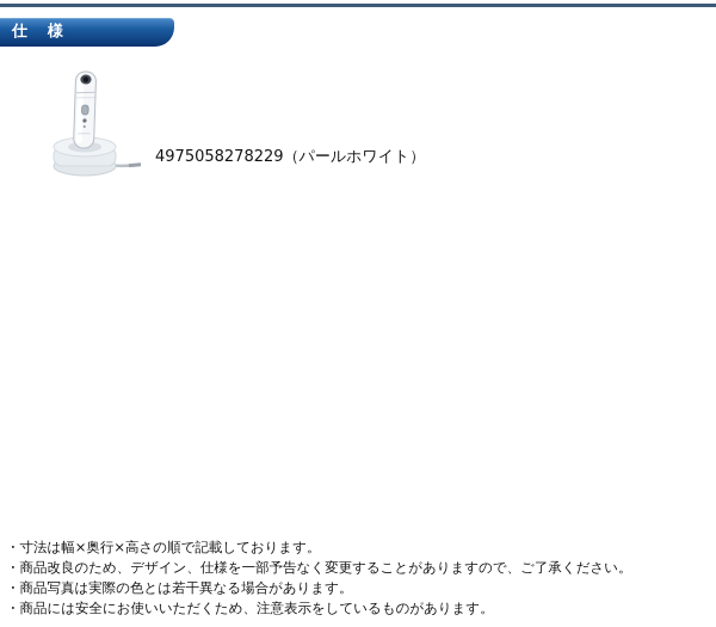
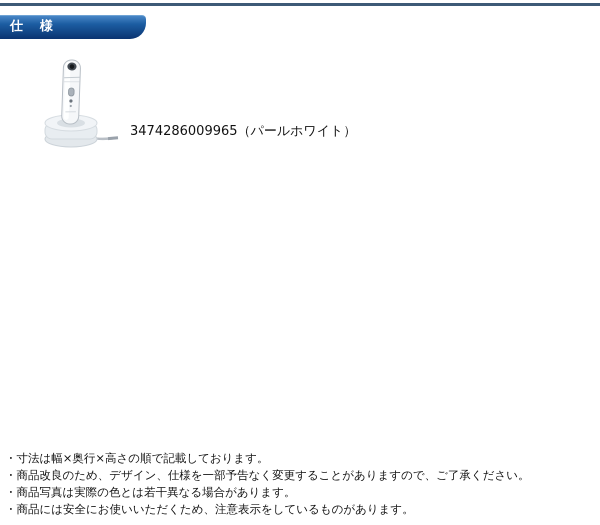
  仕 様
- 4975058278229（パールホワイト）
+ 3474286009965（パールホワイト）
  ・寸法は幅×奥行×高さの順で記載しております。
  ・商品改良のため、デザイン、仕様を一部予告なく変更することがありますので、ご了承ください。
  ・商品写真は実際の色とは若干異なる場合があります。
  ・商品には安全にお使いいただくため、注意表示をしているものがあります。
